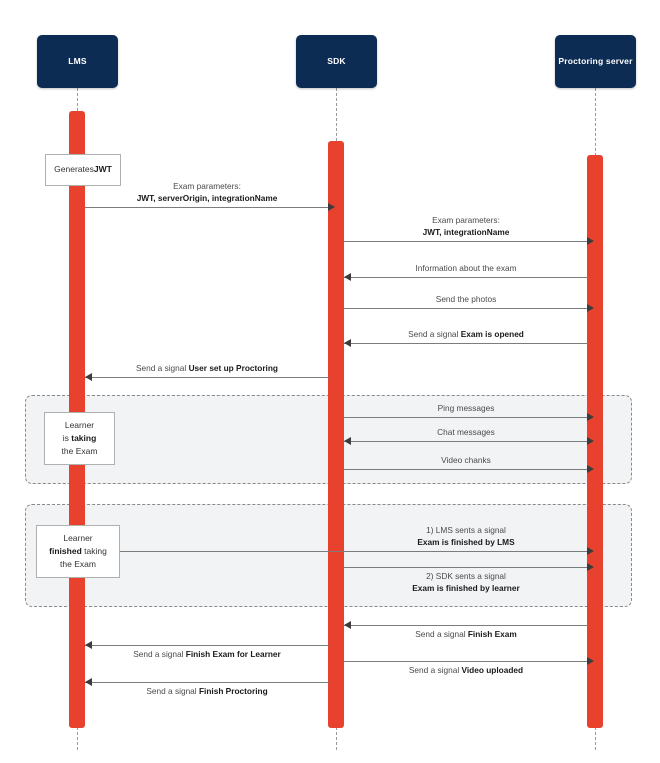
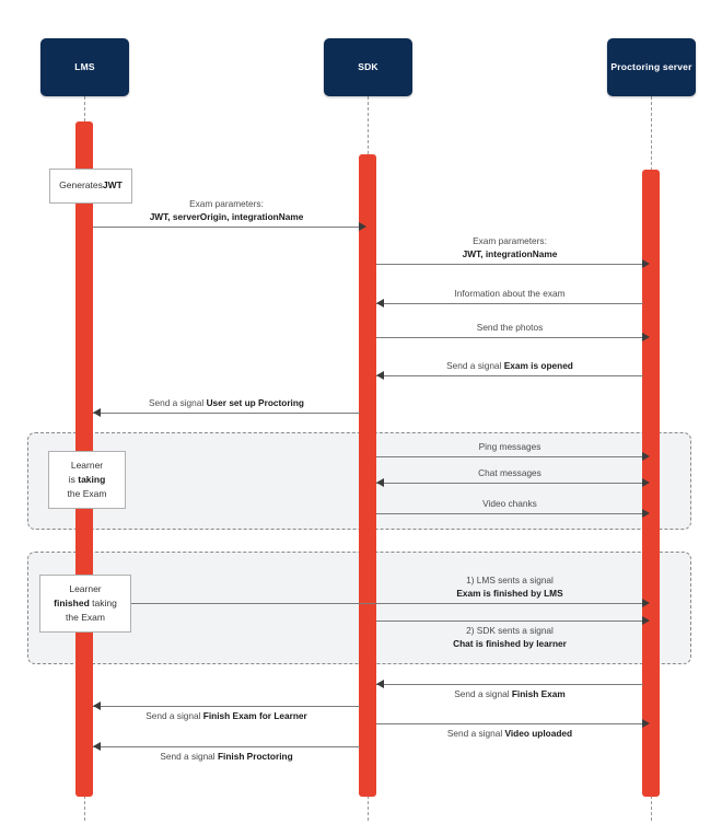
  LMS
  SDK
  Proctoring server
  Exam parameters:
  JWT, serverOrigin, integrationName
  Exam parameters:
  JWT, integrationName
  Information about the exam
  Send the photos
  Send a signal Exam is opened
  Send a signal User set up Proctoring
  Ping messages
  Chat messages
  Video chanks
  1) LMS sents a signal
  Exam is finished by LMS
  2) SDK sents a signal
- Exam is finished by learner
+ Chat is finished by learner
  Send a signal Finish Exam
  Send a signal Finish Exam for Learner
  Send a signal Video uploaded
  Send a signal Finish Proctoring
  Generates
  JWT
  Learner
  is taking
  the Exam
  Learner
  finished taking
  the Exam
